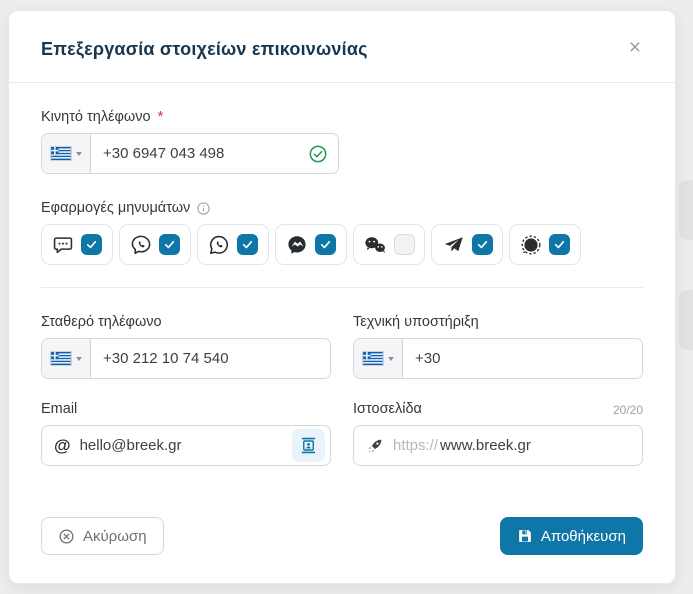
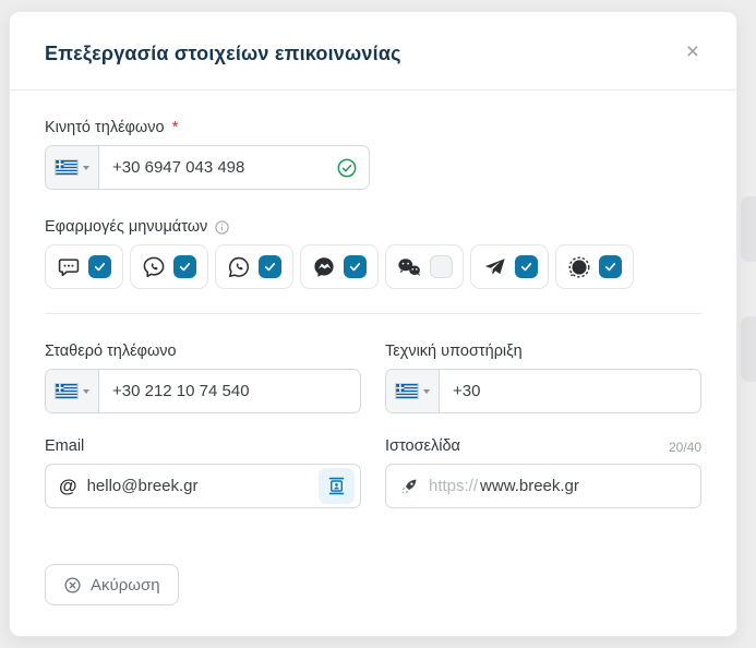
  Επεξεργασία στοιχείων επικοινωνίας
  ×
  Κινητό τηλέφωνο
  *
  +30 6947 043 498
  Εφαρμογές μηνυμάτων
  Σταθερό τηλέφωνο
  +30 212 10 74 540
  Τεχνική υποστήριξη
  +30
  Email
  @
  hello@breek.gr
  Ιστοσελίδα
- 20/20
+ 20/40
  https://
  www.breek.gr
  Ακύρωση
- Αποθήκευση
